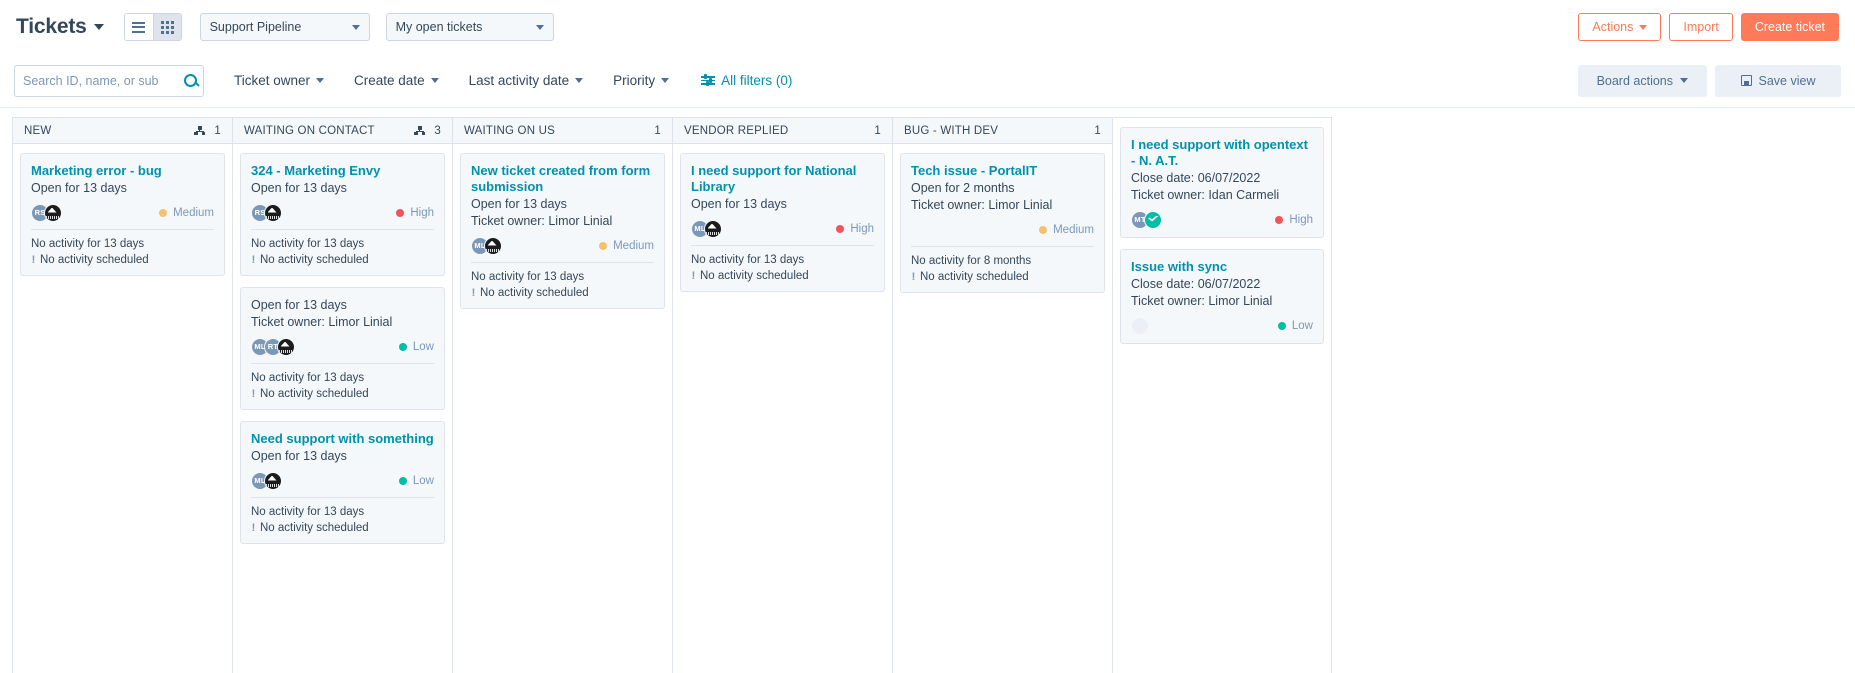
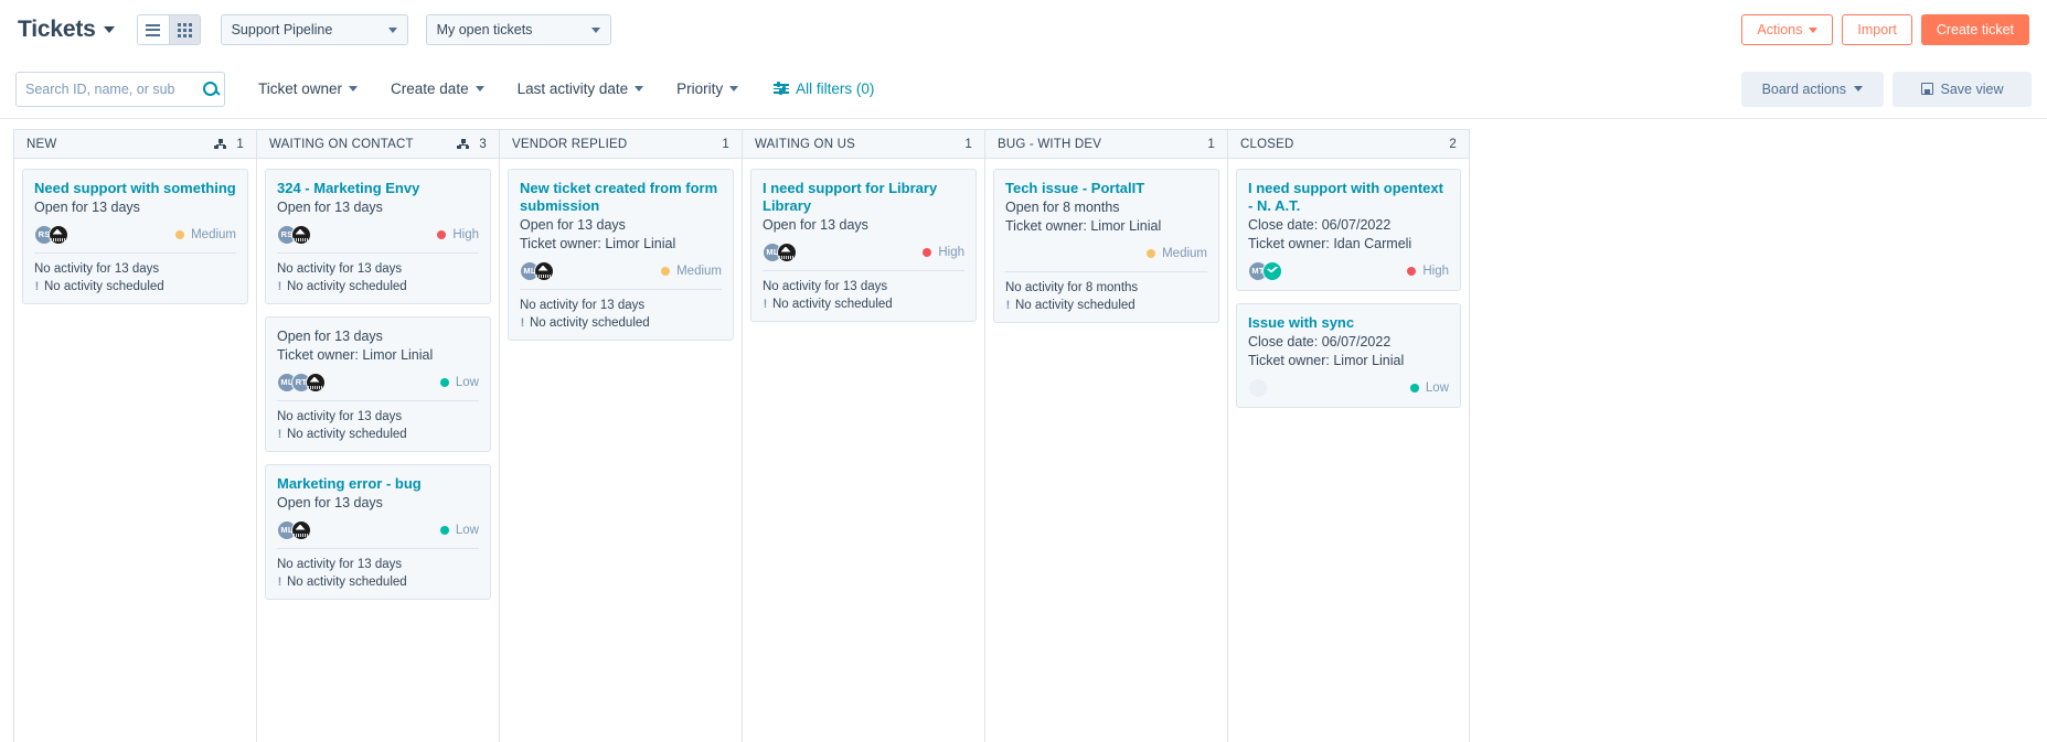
  Tickets
  Support Pipeline
  My open tickets
  Actions
  Import
  Create ticket
  Search ID, name, or sub
  Ticket owner
  Create date
  Last activity date
  Priority
  All filters (0)
  Board actions
  Save view
  NEW
  1
- Marketing error - bug
+ Need support with something
  Open for 13 days
  RS
  Medium
  No activity for 13 days
  !
  No activity scheduled
  WAITING ON CONTACT
  3
  324 - Marketing Envy
  Open for 13 days
  RS
  High
  No activity for 13 days
  !
  No activity scheduled
  Open for 13 days
  Ticket owner: Limor Linial
  RT
  Low
  No activity for 13 days
  !
  No activity scheduled
- Need support with something
+ Marketing error - bug
  Open for 13 days
  Low
  No activity for 13 days
  !
  No activity scheduled
- WAITING ON US
+ VENDOR REPLIED
  1
  New ticket created from form submission
  Open for 13 days
  Ticket owner: Limor Linial
  Medium
  No activity for 13 days
  !
  No activity scheduled
- VENDOR REPLIED
+ WAITING ON US
  1
- I need support for National Library
+ I need support for Library Library
  Open for 13 days
  High
  No activity for 13 days
  !
  No activity scheduled
  BUG - WITH DEV
  1
  Tech issue - PortalIT
- Open for 2 months
+ Open for 8 months
  Ticket owner: Limor Linial
  Medium
  No activity for 8 months
  !
  No activity scheduled
+ CLOSED
+ 2
  I need support with opentext - N. A.T.
  Close date: 06/07/2022
  Ticket owner: Idan Carmeli
  High
  Issue with sync
  Close date: 06/07/2022
  Ticket owner: Limor Linial
  Low
